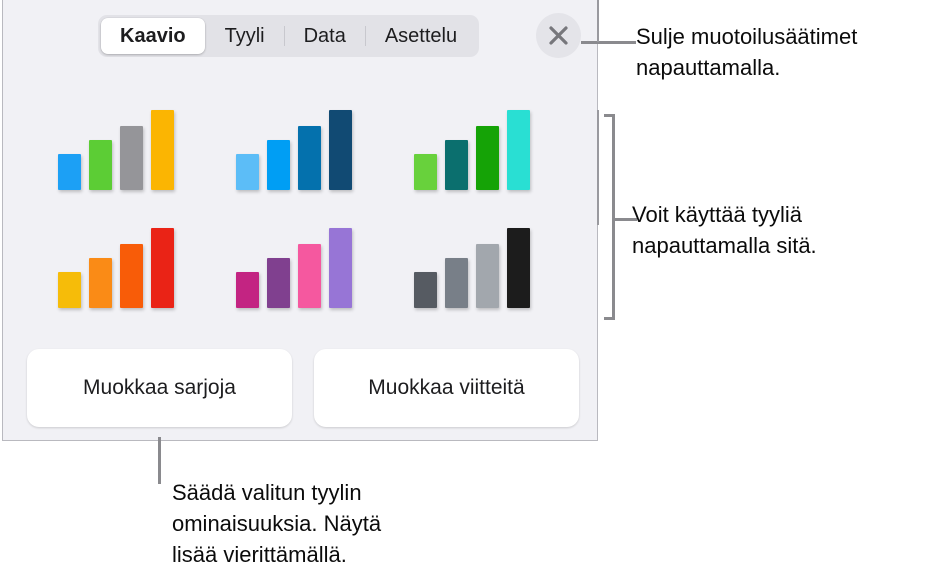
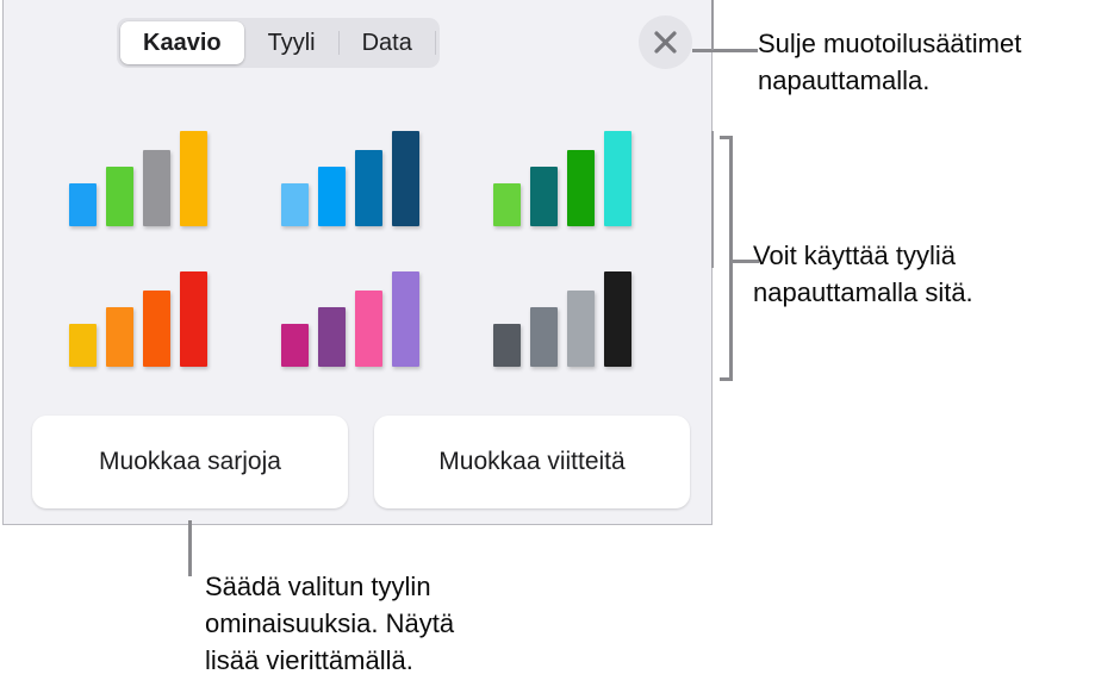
  Kaavio
  Tyyli
  Data
- Asettelu
  Muokkaa sarjoja
  Muokkaa viitteitä
  Sulje muotoilusäätimet
  napauttamalla.
  Voit käyttää tyyliä
  napauttamalla sitä.
  Säädä valitun tyylin
  ominaisuuksia. Näytä
  lisää vierittämällä.
